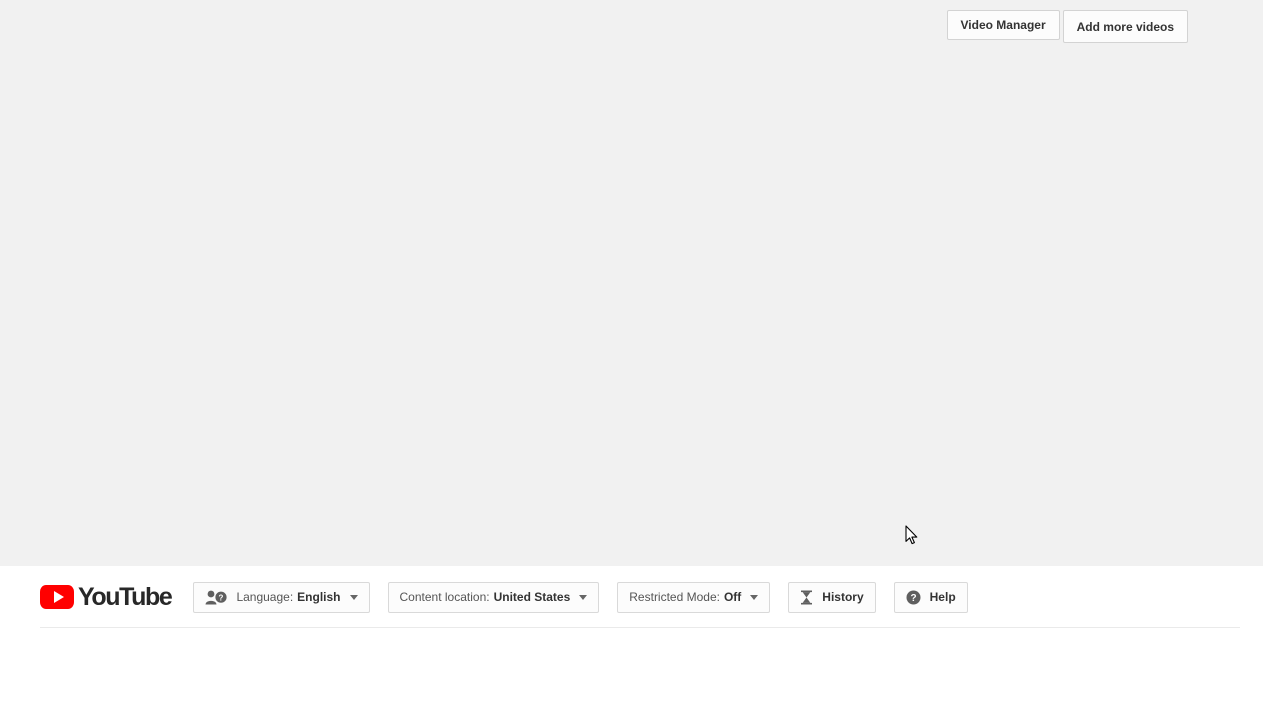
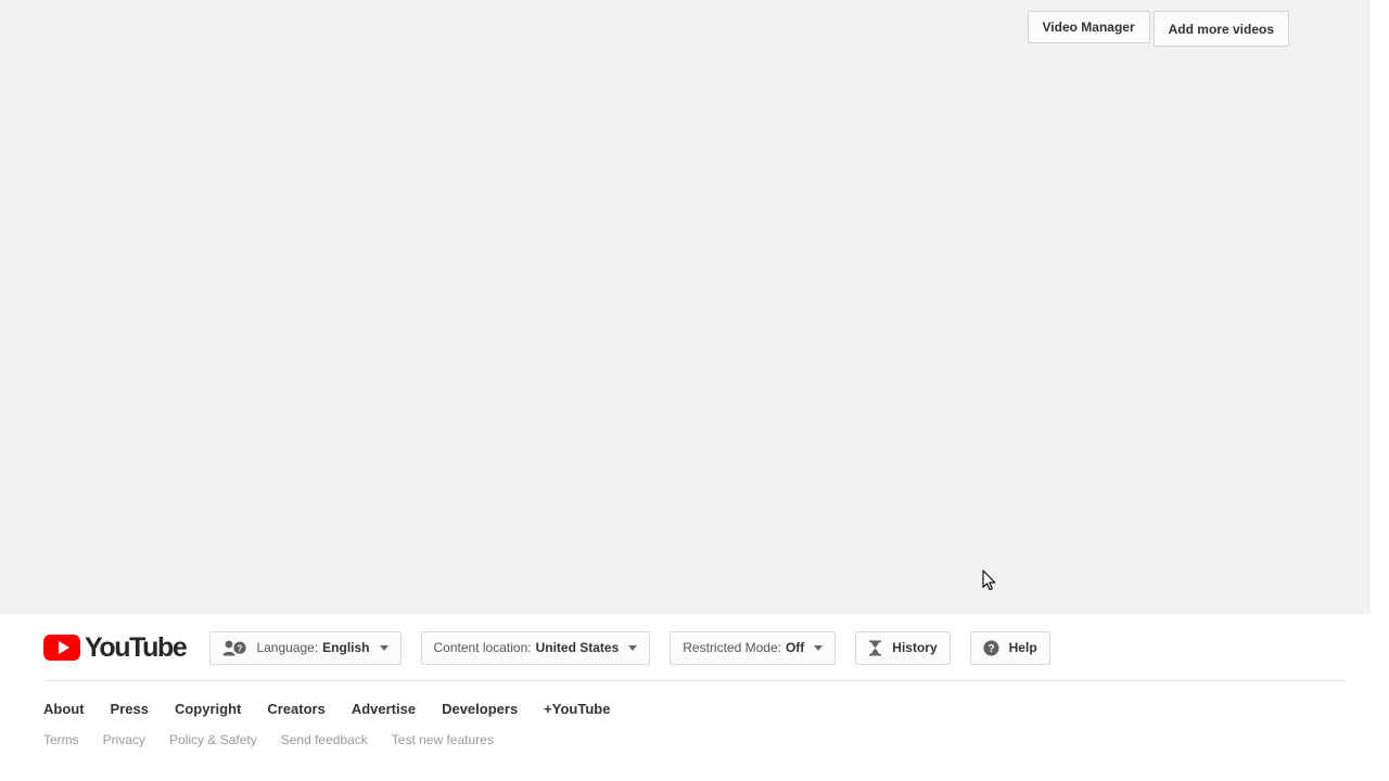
  Video Manager
  Add more videos
  YouTube
  ?
  Language:
  English
  Content location:
  United States
  Restricted Mode:
  Off
  History
  ?
  Help
+ About
+ Press
+ Copyright
+ Creators
+ Advertise
+ Developers
+ +YouTube
+ Terms
+ Privacy
+ Policy & Safety
+ Send feedback
+ Test new features
